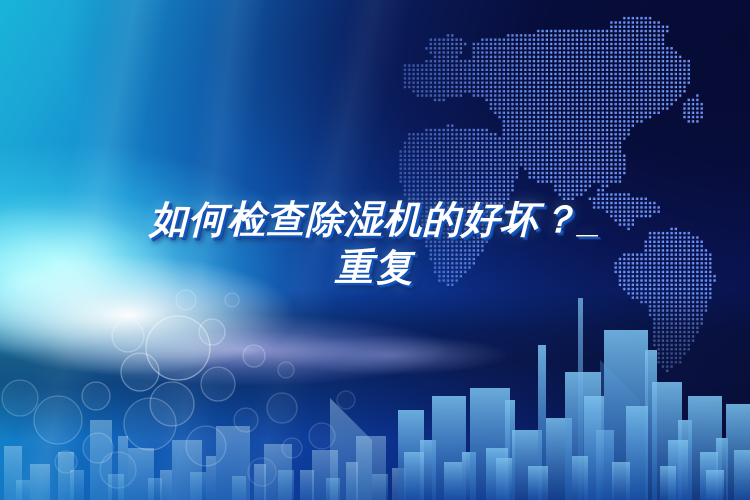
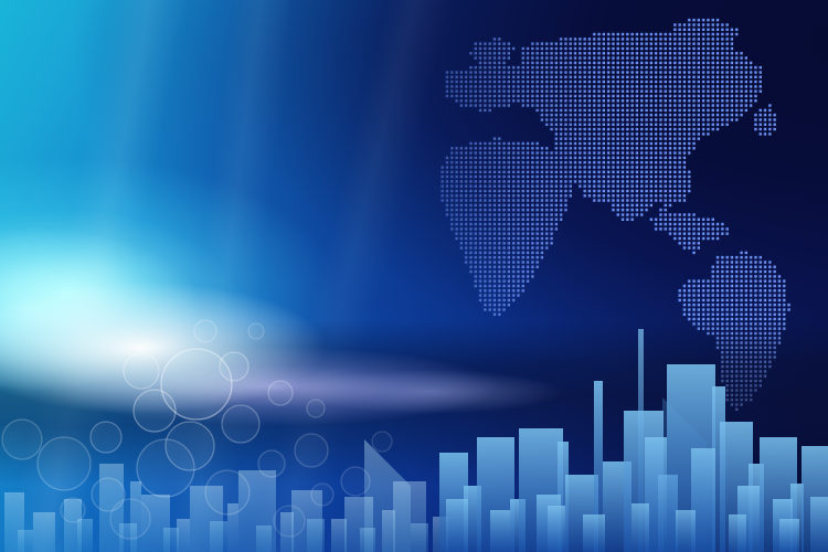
- 如何检查除湿机的好坏？_
- 重复
